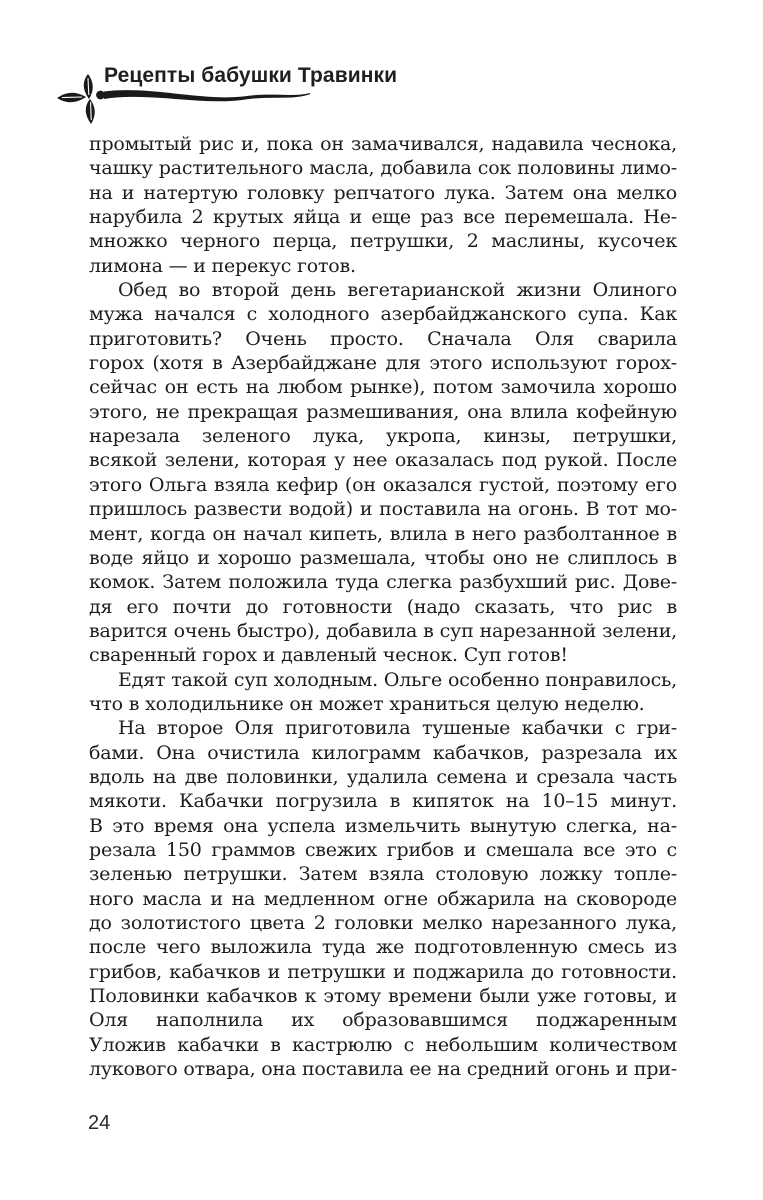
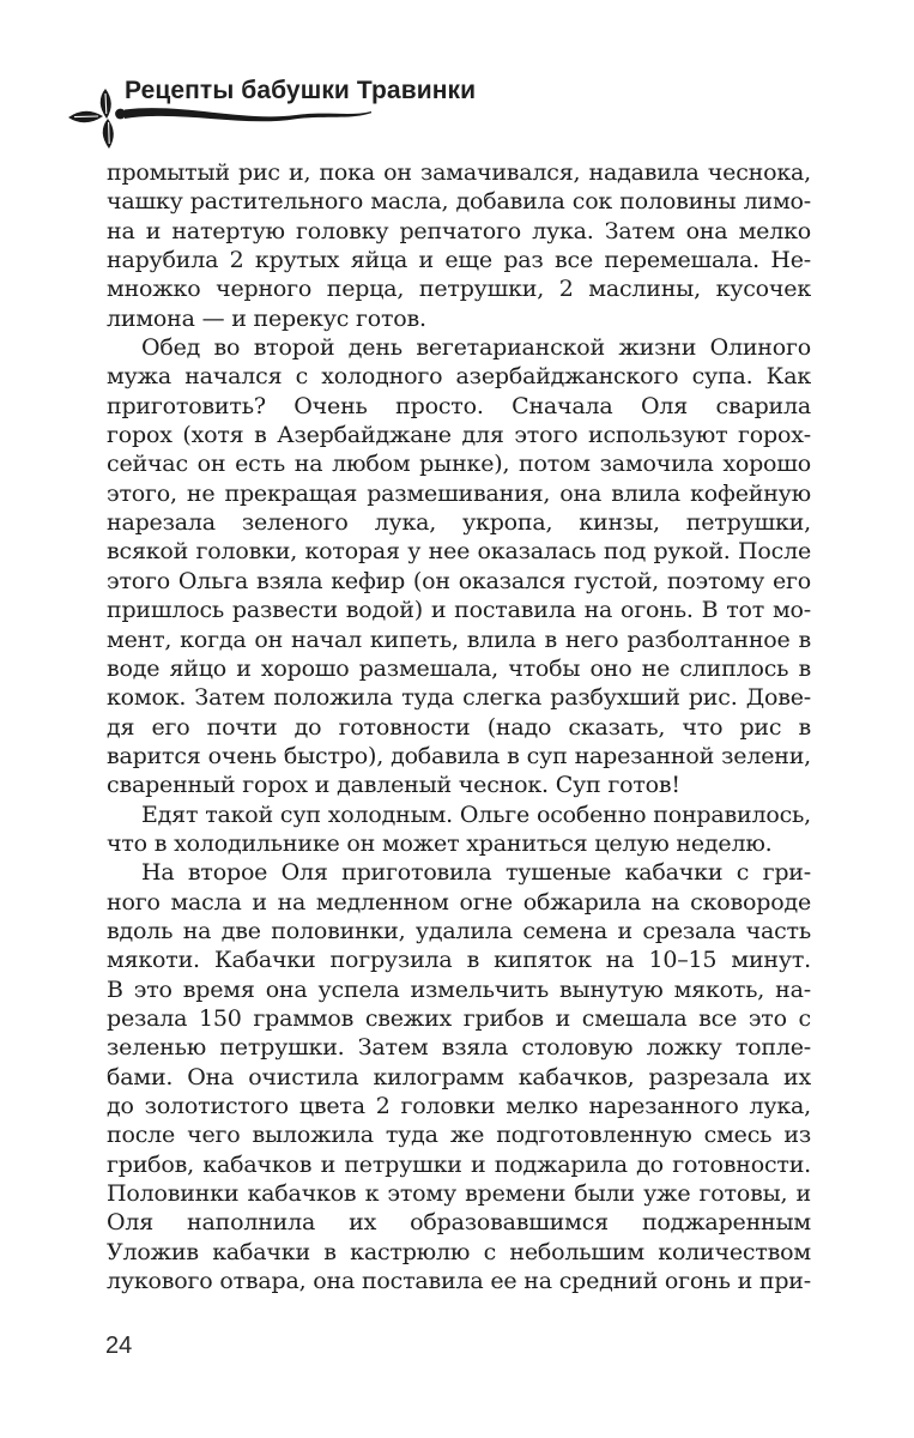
  Рецепты бабушки Травинки
  промытый рис и, пока он замачивался, надавила чеснока,
  чашку растительного масла, добавила сок половины лимо-
  на и натертую головку репчатого лука. Затем она мелко
  нарубила 2 крутых яйца и еще раз все перемешала. Не-
  множко черного перца, петрушки, 2 маслины, кусочек
  лимона — и перекус готов.
  Обед во второй день вегетарианской жизни Олиного
  мужа начался с холодного азербайджанского супа. Как
  приготовить? Очень просто. Сначала Оля сварила
  горох (хотя в Азербайджане для этого используют горох-
  сейчас он есть на любом рынке), потом замочила хорошо
  этого, не прекращая размешивания, она влила кофейную
  нарезала зеленого лука, укропа, кинзы, петрушки,
- всякой зелени, которая у нее оказалась под рукой. После
+ всякой головки, которая у нее оказалась под рукой. После
  этого Ольга взяла кефир (он оказался густой, поэтому его
  пришлось развести водой) и поставила на огонь. В тот мо-
  мент, когда он начал кипеть, влила в него разболтанное в
  воде яйцо и хорошо размешала, чтобы оно не слиплось в
  комок. Затем положила туда слегка разбухший рис. Дове-
  дя его почти до готовности (надо сказать, что рис в
  варится очень быстро), добавила в суп нарезанной зелени,
  сваренный горох и давленый чеснок. Суп готов!
  Едят такой суп холодным. Ольге особенно понравилось,
  что в холодильнике он может храниться целую неделю.
  На второе Оля приготовила тушеные кабачки с гри-
- бами. Она очистила килограмм кабачков, разрезала их
+ ного масла и на медленном огне обжарила на сковороде
  вдоль на две половинки, удалила семена и срезала часть
  мякоти. Кабачки погрузила в кипяток на 10–15 минут.
- В это время она успела измельчить вынутую слегка, на-
+ В это время она успела измельчить вынутую мякоть, на-
  резала 150 граммов свежих грибов и смешала все это с
  зеленью петрушки. Затем взяла столовую ложку топле-
- ного масла и на медленном огне обжарила на сковороде
+ бами. Она очистила килограмм кабачков, разрезала их
  до золотистого цвета 2 головки мелко нарезанного лука,
  после чего выложила туда же подготовленную смесь из
  грибов, кабачков и петрушки и поджарила до готовности.
  Половинки кабачков к этому времени были уже готовы, и
  Оля наполнила их образовавшимся поджаренным
  Уложив кабачки в кастрюлю с небольшим количеством
  лукового отвара, она поставила ее на средний огонь и при-
  24
